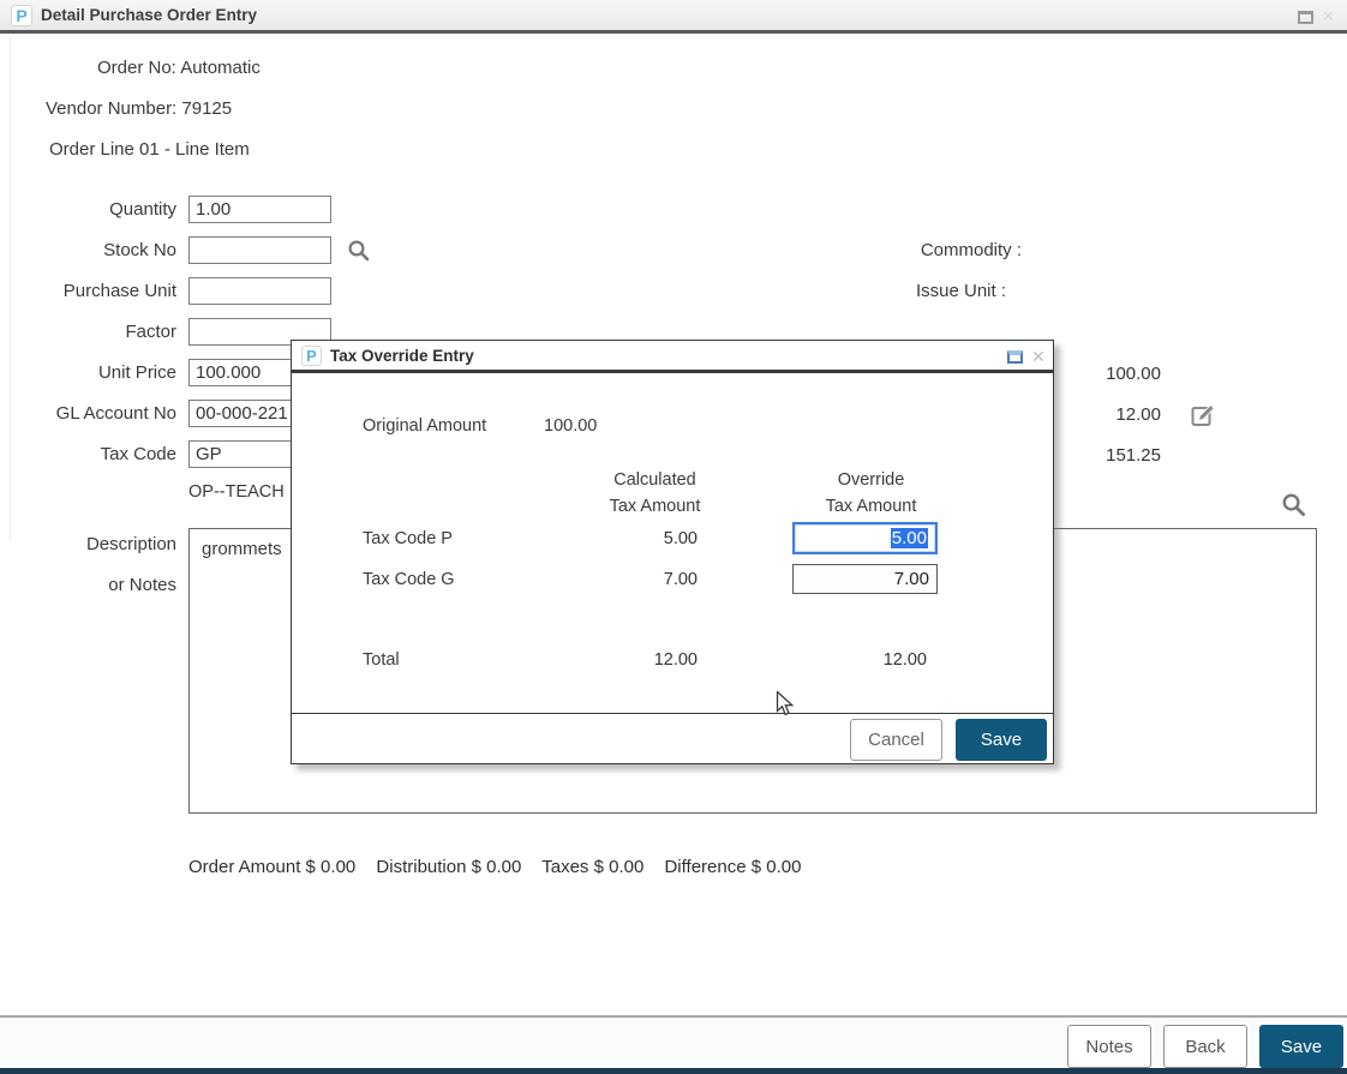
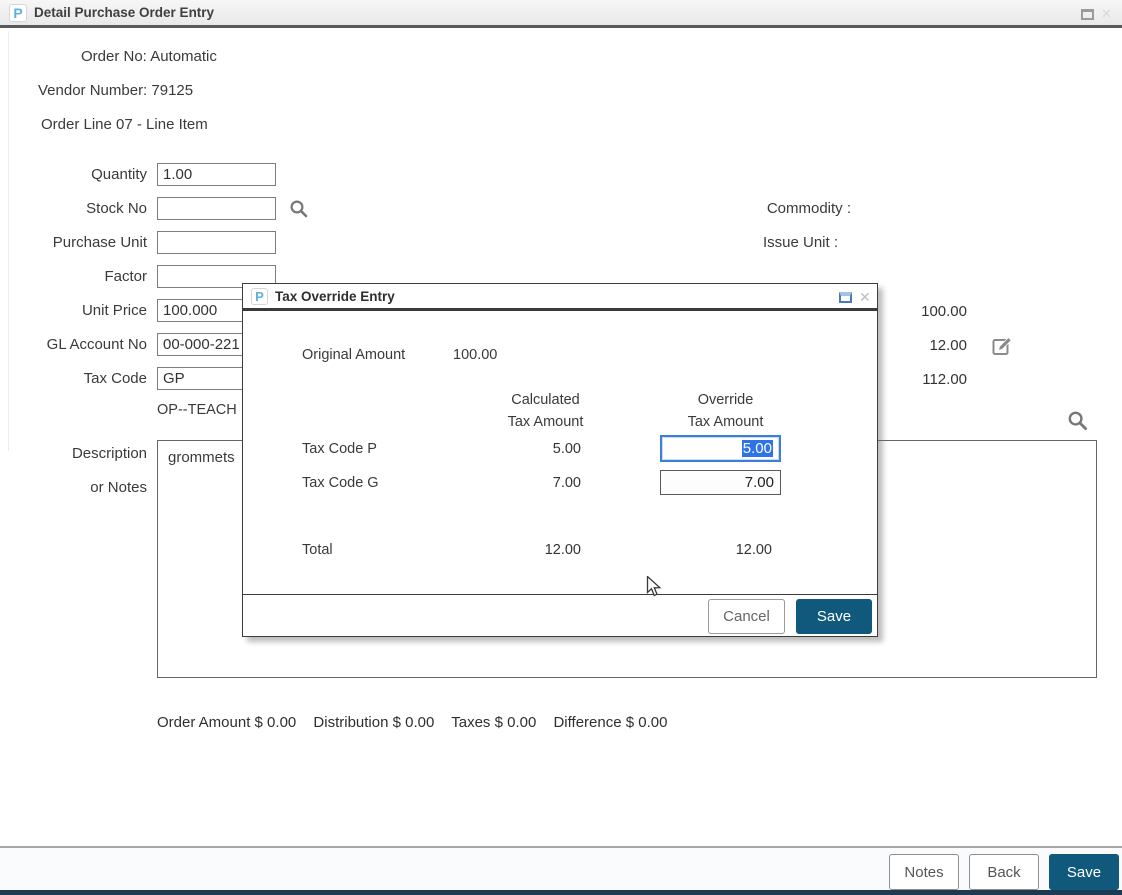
  P
  Detail Purchase Order Entry
  ✕
  Order No: Automatic
  Vendor Number: 79125
- Order Line 01 - Line Item
+ Order Line 07 - Line Item
  Quantity
  1.00
  Stock No
  Purchase Unit
  Factor
  Unit Price
  100.000
  GL Account No
  00-000-221
  Tax Code
  GP
  OP--TEACH
  Description
  or Notes
  grommets
  Commodity :
  Issue Unit :
  100.00
  12.00
- 151.25
+ 112.00
  Order Amount $ 0.00 Distribution $ 0.00 Taxes $ 0.00 Difference $ 0.00
  Notes
  Back
  Save
  P
  Tax Override Entry
  ✕
  Original Amount
  100.00
  Calculated
  Tax Amount
  Override
  Tax Amount
  Tax Code P
  5.00
  5.00
  Tax Code G
  7.00
  7.00
  Total
  12.00
  12.00
  Cancel
  Save
